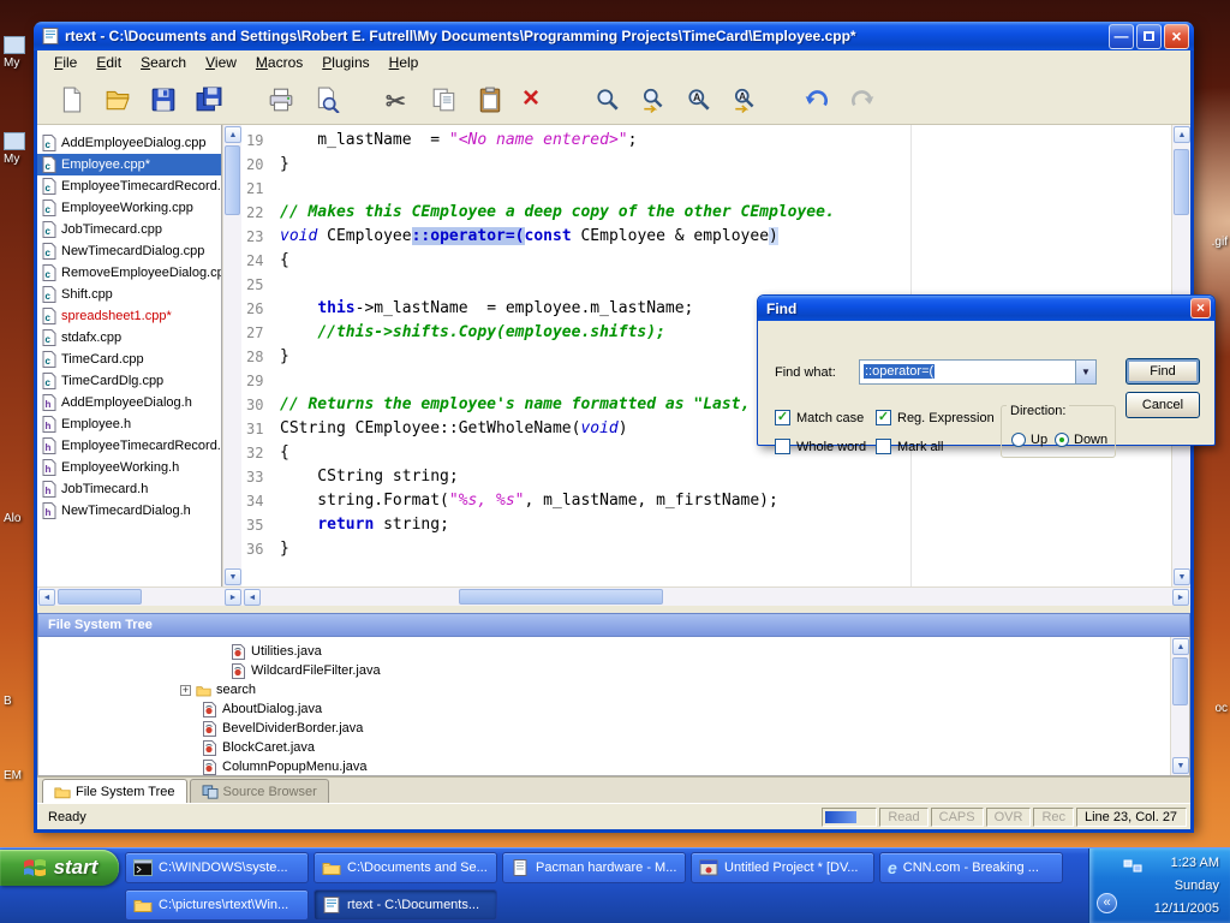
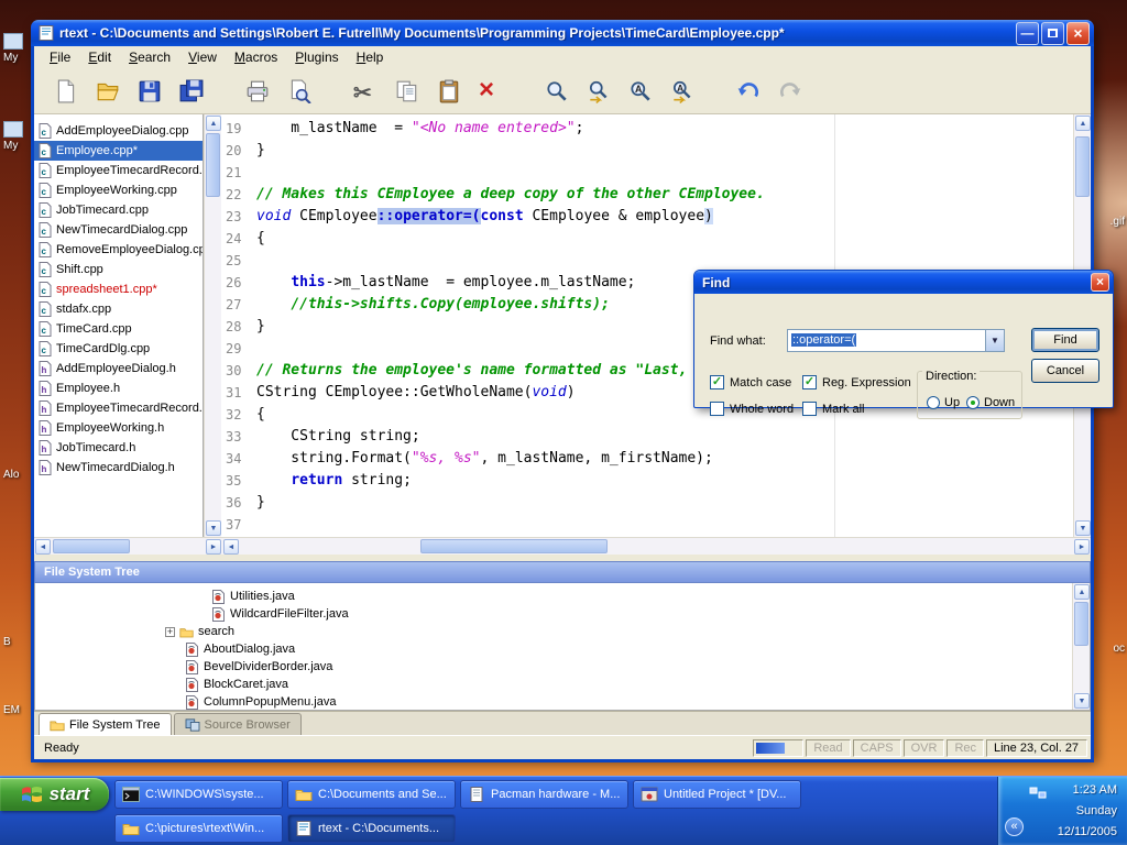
  My
  My
  Alo
  B
  EM
  .gif
  oc
  rtext - C:\Documents and Settings\Robert E. Futrell\My Documents\Programming Projects\TimeCard\Employee.cpp*
  —
  ×
  File
  Edit
  Search
  View
  Macros
  Plugins
  Help
  ✂
  ×
  A
  A
  c
  AddEmployeeDialog.cpp
  c
  Employee.cpp*
  c
  EmployeeTimecardRecord.
  c
  EmployeeWorking.cpp
  c
  JobTimecard.cpp
  c
  NewTimecardDialog.cpp
  c
  RemoveEmployeeDialog.cp
  c
  Shift.cpp
  c
  spreadsheet1.cpp*
  c
  stdafx.cpp
  c
  TimeCard.cpp
  c
  TimeCardDlg.cpp
  h
  AddEmployeeDialog.h
  h
  Employee.h
  h
  EmployeeTimecardRecord.
  h
  EmployeeWorking.h
  h
  JobTimecard.h
  h
  NewTimecardDialog.h
  19
  m_lastName = "<No name entered>";
  20
  }
  21
  22
  // Makes this CEmployee a deep copy of the other CEmployee.
  23
  void CEmployee::operator=(const CEmployee & employee)
  24
  {
  25
  26
  this->m_lastName = employee.m_lastName;
  27
  //this->shifts.Copy(employee.shifts);
  28
  }
  29
  30
  // Returns the employee's name formatted as "Last,
  31
  CString CEmployee::GetWholeName(void)
  32
  {
  33
  CString string;
  34
  string.Format("%s, %s", m_lastName, m_firstName);
  35
  return string;
  36
  }
+ 37
  File System Tree
  Utilities.java
  WildcardFileFilter.java
  +
  search
  AboutDialog.java
  BevelDividerBorder.java
  BlockCaret.java
  ColumnPopupMenu.java
  File System Tree
  Source Browser
  Ready
  Read
  CAPS
  OVR
  Rec
  Line 23, Col. 27
  Find
  ×
  Find what:
  ::operator=(
  ▼
  Find
  Cancel
  ✓
  Match case
  ✓
  Reg. Expression
  Whole word
  Mark all
  Direction:
  Up
  Down
  start
  C:\WINDOWS\syste...
  C:\Documents and Se...
  Pacman hardware - M...
  Untitled Project * [DV...
- e
- CNN.com - Breaking ...
  C:\pictures\rtext\Win...
  rtext - C:\Documents...
  «
  1:23 AM
  Sunday
  12/11/2005
